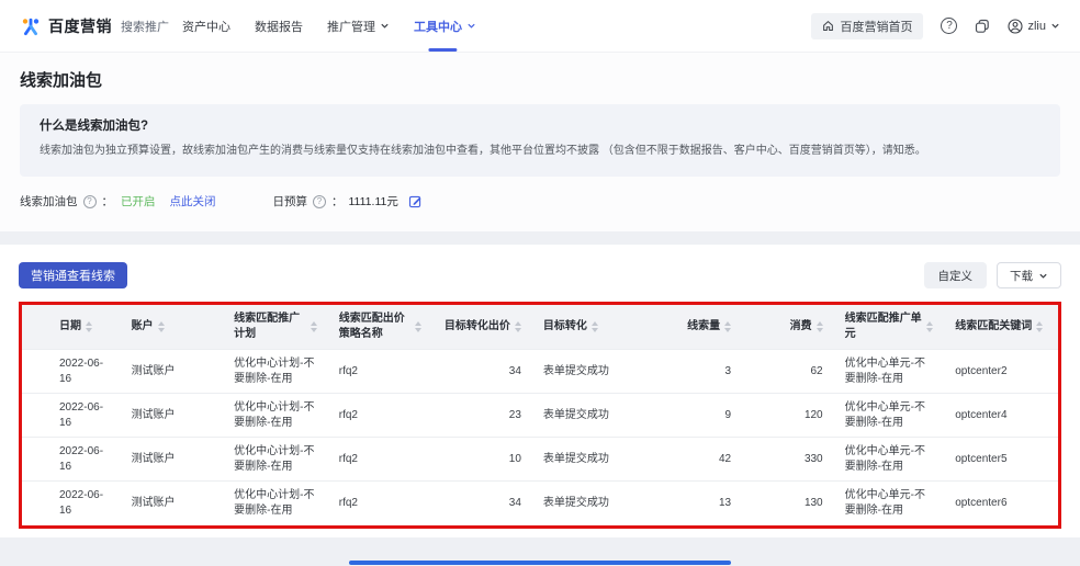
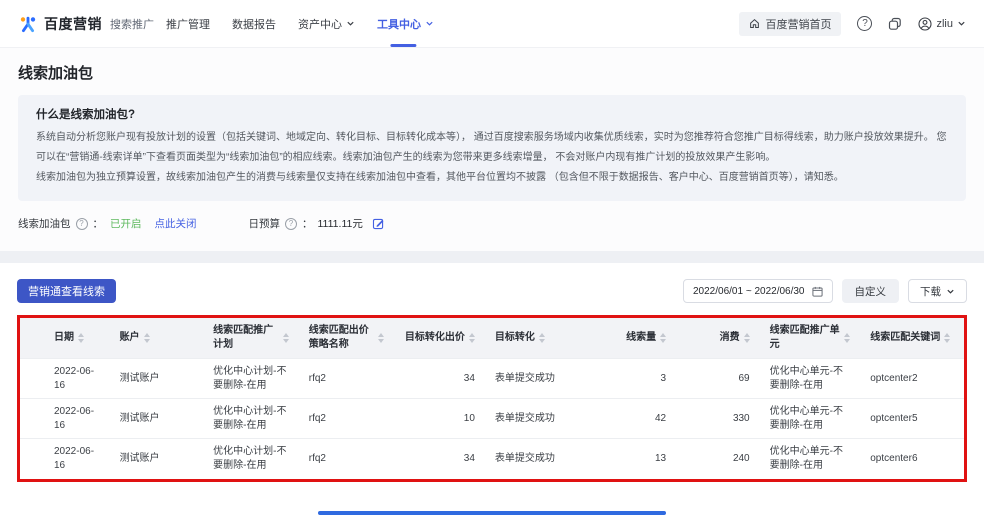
  百度营销
  搜索推广
- 资产中心
+ 推广管理
  数据报告
- 推广管理
+ 资产中心
  工具中心
  百度营销首页
  ?
  zliu
  线索加油包
  什么是线索加油包?
+ 系统自动分析您账户现有投放计划的设置（包括关键词、地域定向、转化目标、目标转化成本等）， 通过百度搜索服务场域内收集优质线索，实时为您推荐符合您推广目标得线索，助力账户投放效果提升。 您可以在“营销通-线索详单”下查看页面类型为“线索加油包”的相应线索。线索加油包产生的线索为您带来更多线索增量， 不会对账户内现有推广计划的投放效果产生影响。
  线索加油包为独立预算设置，故线索加油包产生的消费与线索量仅支持在线索加油包中查看，其他平台位置均不披露 （包含但不限于数据报告、客户中心、百度营销首页等），请知悉。
  线索加油包
  ?
  ：
  已开启
  点此关闭
  日预算
  ?
  ：
  1111.11元
  营销通查看线索
+ 2022/06/01 ~ 2022/06/30
  自定义
  下载
  日期	账户	线索匹配推广计划	线索匹配出价策略名称	目标转化出价	目标转化	线索量	消费	线索匹配推广单元	线索匹配关键词
- 2022-06-16	测试账户	优化中心计划-不要删除-在用	rfq2	34	表单提交成功	3	62	优化中心单元-不要删除-在用	optcenter2
+ 2022-06-16	测试账户	优化中心计划-不要删除-在用	rfq2	34	表单提交成功	3	69	优化中心单元-不要删除-在用	optcenter2
- 2022-06-16	测试账户	优化中心计划-不要删除-在用	rfq2	23	表单提交成功	9	120	优化中心单元-不要删除-在用	optcenter4
  2022-06-16	测试账户	优化中心计划-不要删除-在用	rfq2	10	表单提交成功	42	330	优化中心单元-不要删除-在用	optcenter5
- 2022-06-16	测试账户	优化中心计划-不要删除-在用	rfq2	34	表单提交成功	13	130	优化中心单元-不要删除-在用	optcenter6
+ 2022-06-16	测试账户	优化中心计划-不要删除-在用	rfq2	34	表单提交成功	13	240	优化中心单元-不要删除-在用	optcenter6
